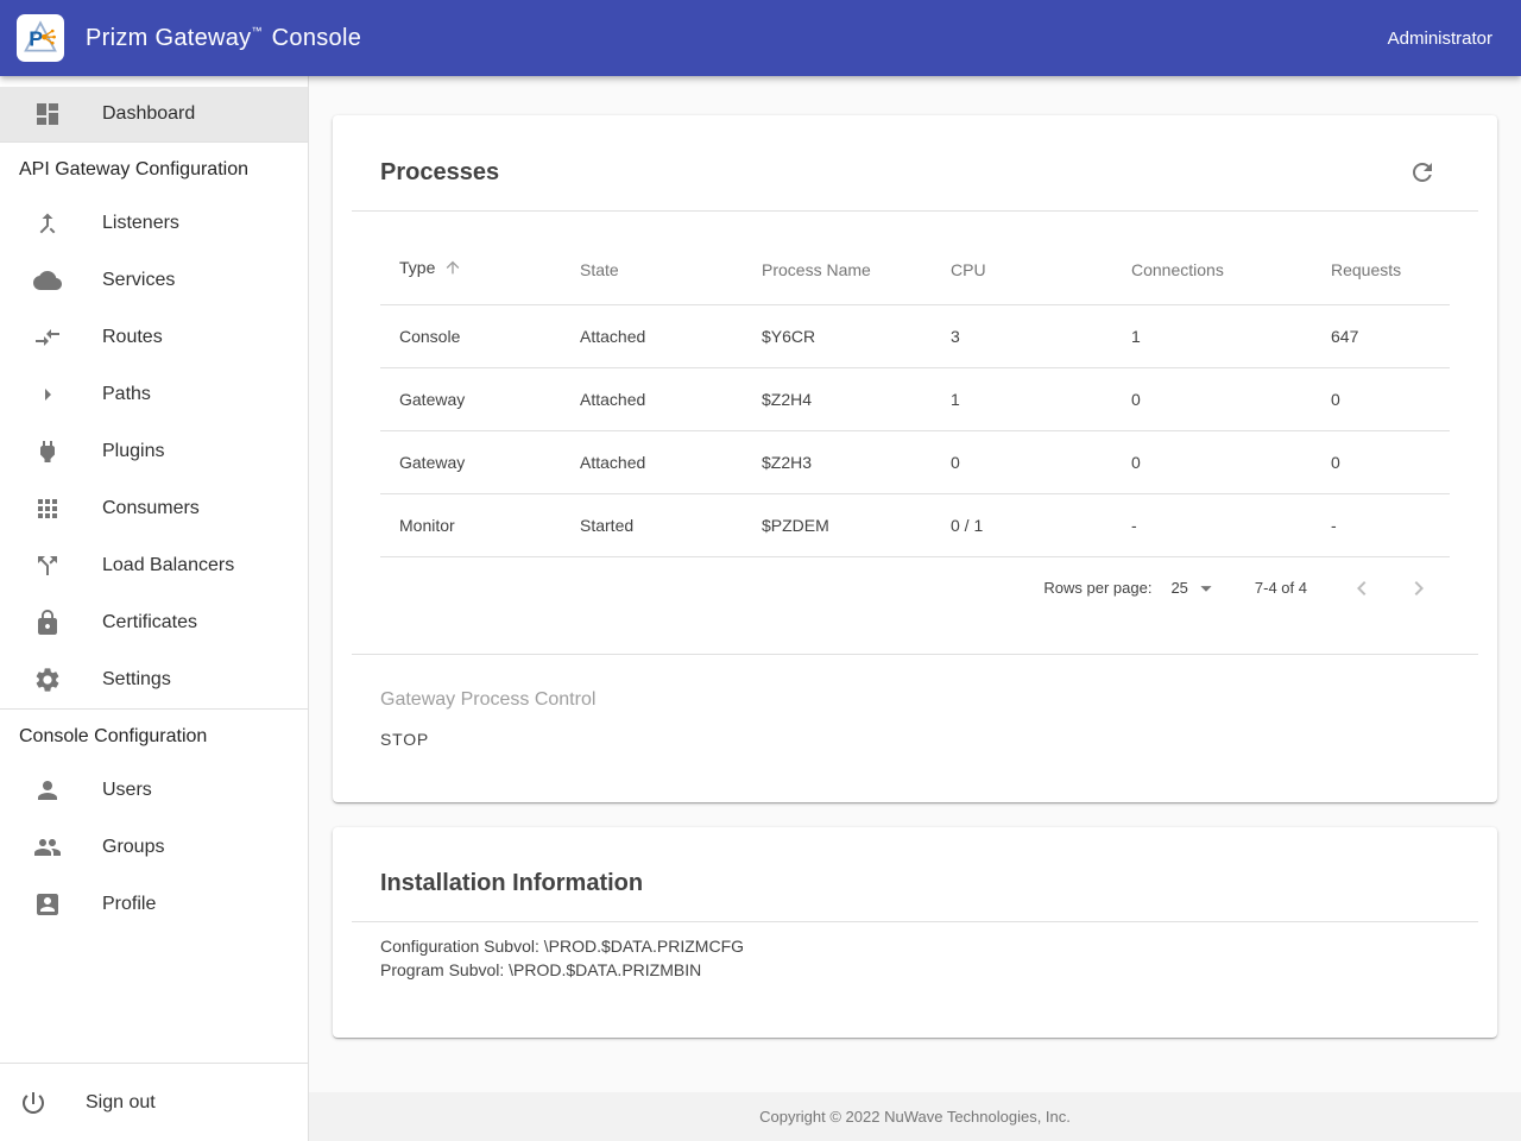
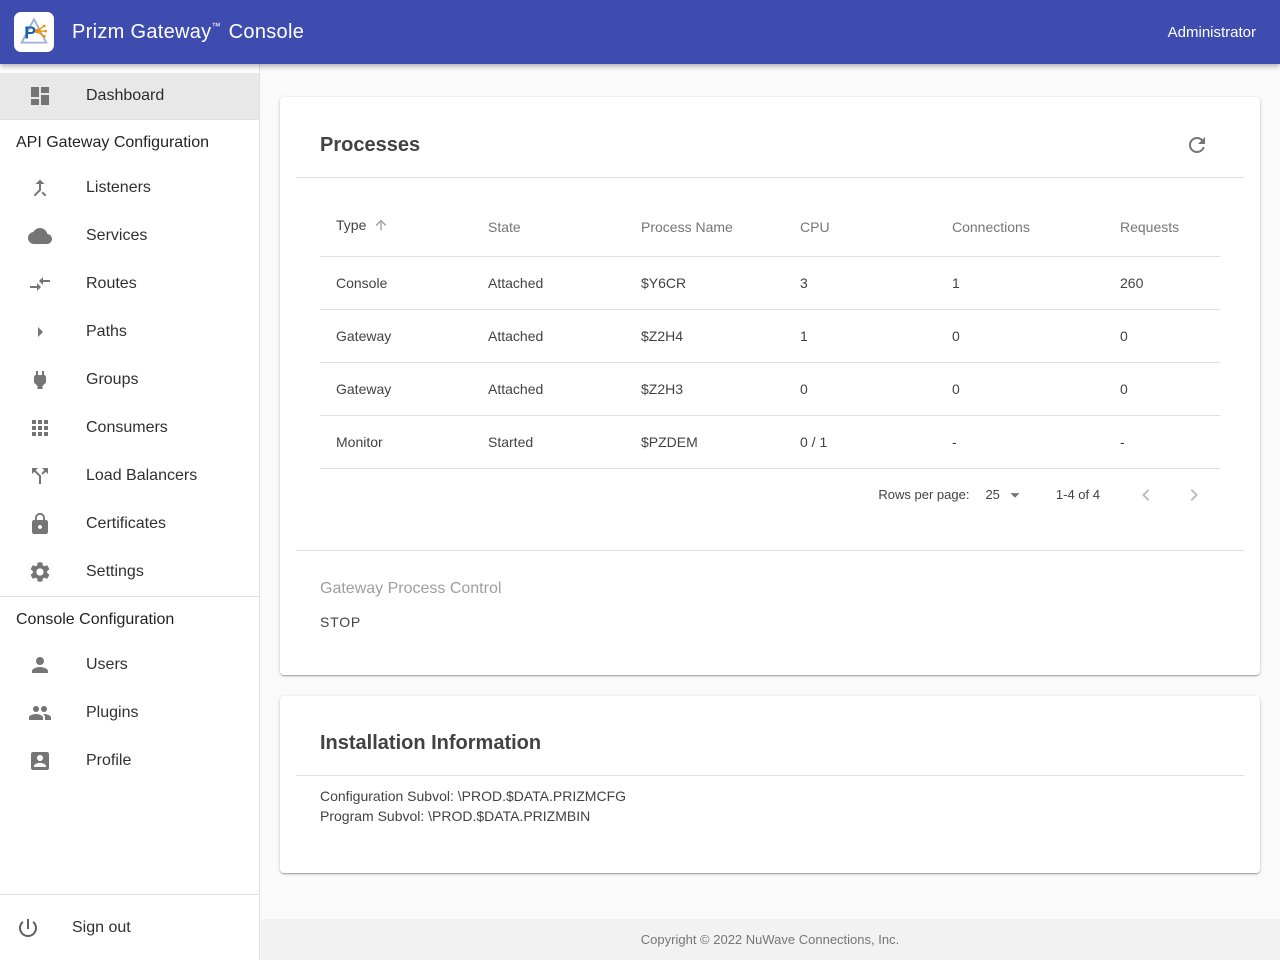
  P
  Prizm Gateway™ Console
  Administrator
  Dashboard
  API Gateway Configuration
  Listeners
  Services
  Routes
  Paths
- Plugins
+ Groups
  Consumers
  Load Balancers
  Certificates
  Settings
  Console Configuration
  Users
- Groups
+ Plugins
  Profile
  Sign out
  Processes
  Type	State	Process Name	CPU	Connections	Requests
- Console	Attached	$Y6CR	3	1	647
+ Console	Attached	$Y6CR	3	1	260
  Gateway	Attached	$Z2H4	1	0	0
  Gateway	Attached	$Z2H3	0	0	0
  Monitor	Started	$PZDEM	0 / 1	-	-
  Rows per page:
  25
- 7-4 of 4
+ 1-4 of 4
  Gateway Process Control
  STOP
  Installation Information
  Configuration Subvol: \PROD.$DATA.PRIZMCFG
  Program Subvol: \PROD.$DATA.PRIZMBIN
- Copyright © 2022 NuWave Technologies, Inc.
+ Copyright © 2022 NuWave Connections, Inc.
